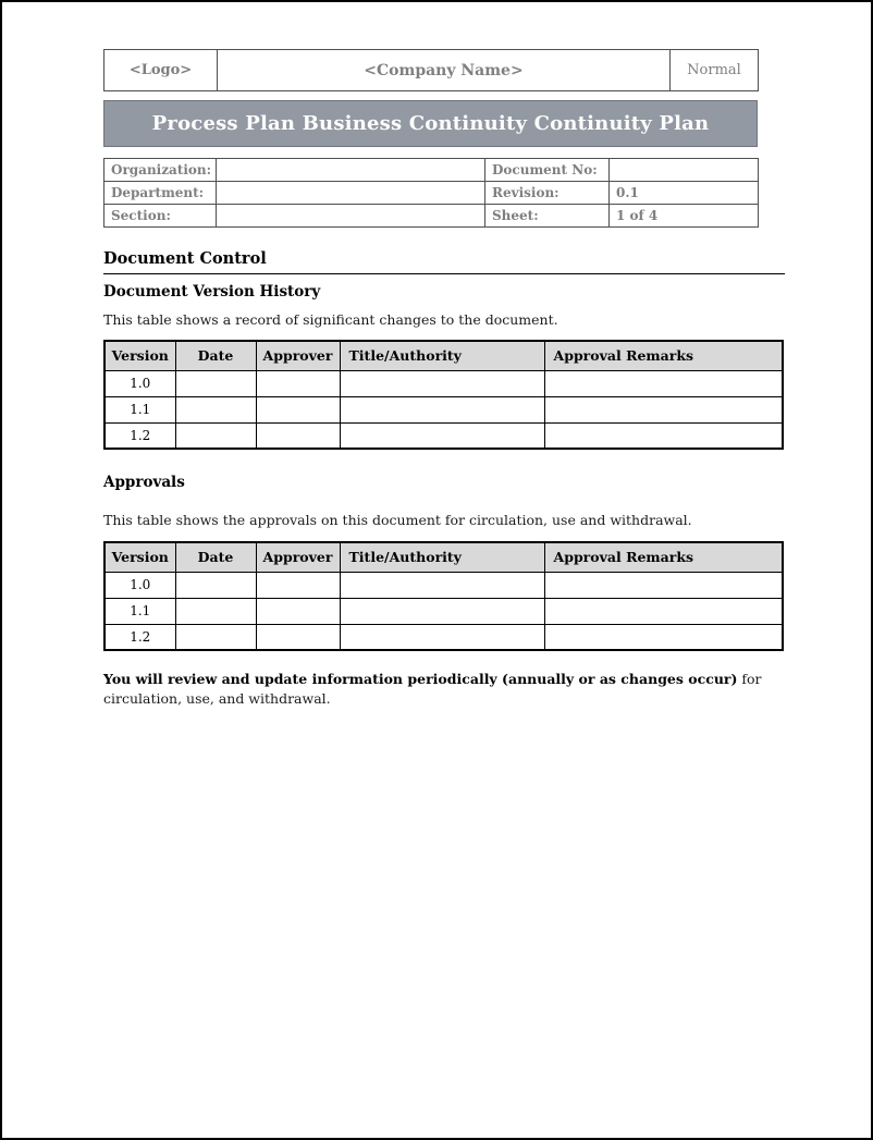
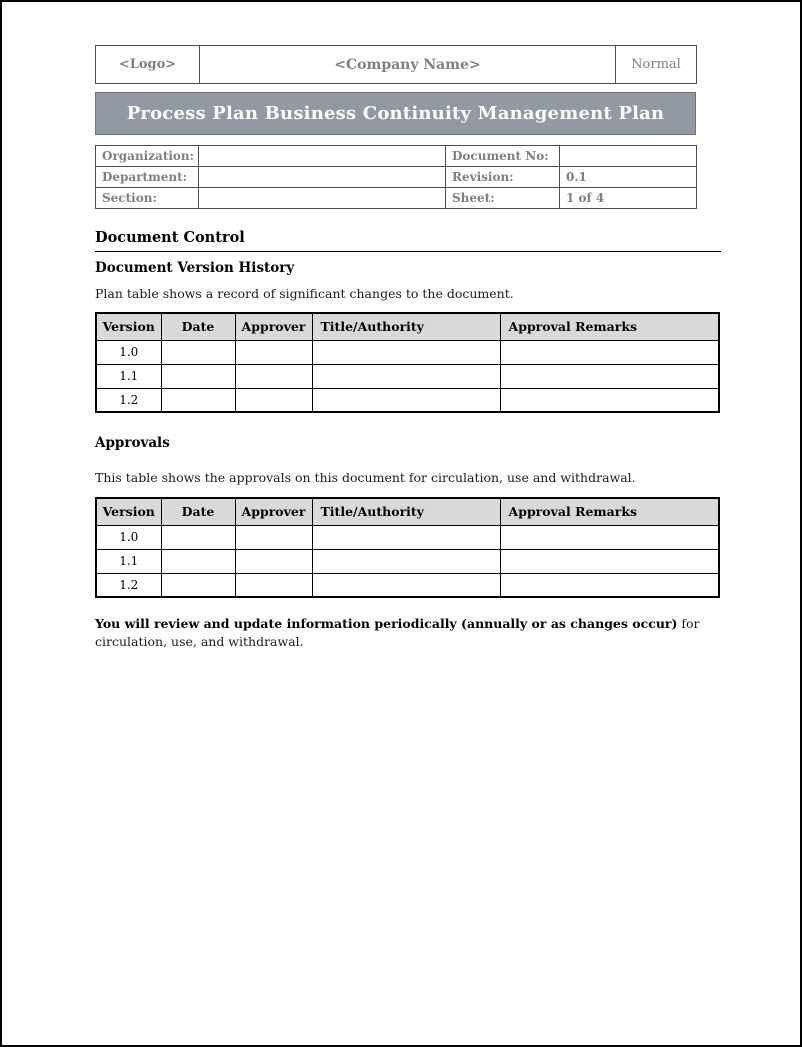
  <Logo>	<Company Name>	Normal
- Process Plan Business Continuity Continuity Plan
+ Process Plan Business Continuity Management Plan
  Organization:		Document No:
  Department:		Revision:	0.1
  Section:		Sheet:	1 of 4
  Document Control
  Document Version History
- This table shows a record of significant changes to the document.
+ Plan table shows a record of significant changes to the document.
  Version	Date	Approver	Title/Authority	Approval Remarks
  1.0
  1.1
  1.2
  Approvals
  This table shows the approvals on this document for circulation, use and withdrawal.
  Version	Date	Approver	Title/Authority	Approval Remarks
  1.0
  1.1
  1.2
  You will review and update information periodically (annually or as changes occur) for circulation, use, and withdrawal.
